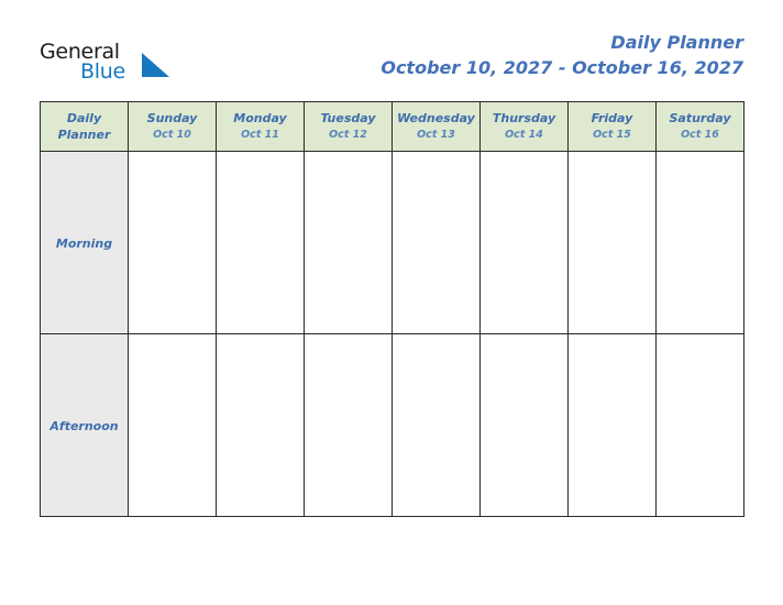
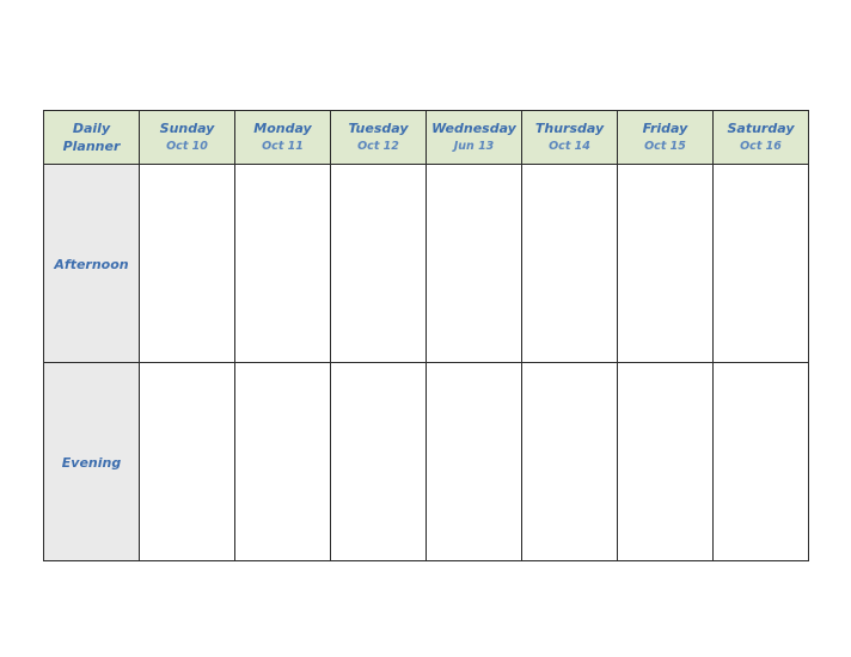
- General
- Blue
- Daily Planner
- October 10, 2027 - October 16, 2027
- Daily Planner	Sunday Oct 10	Monday Oct 11	Tuesday Oct 12	Wednesday Oct 13	Thursday Oct 14	Friday Oct 15	Saturday Oct 16
+ Daily Planner	Sunday Oct 10	Monday Oct 11	Tuesday Oct 12	Wednesday Jun 13	Thursday Oct 14	Friday Oct 15	Saturday Oct 16
- Morning
  Afternoon
+ Evening
